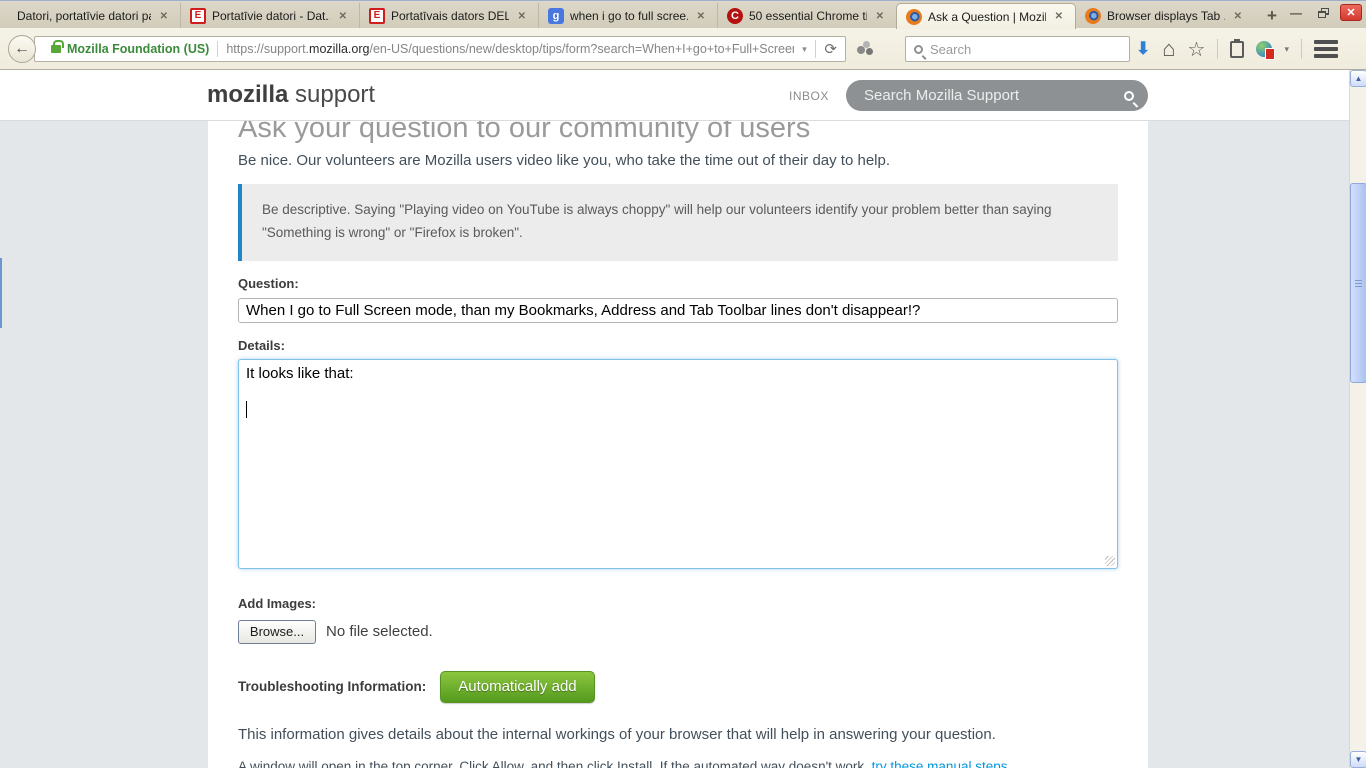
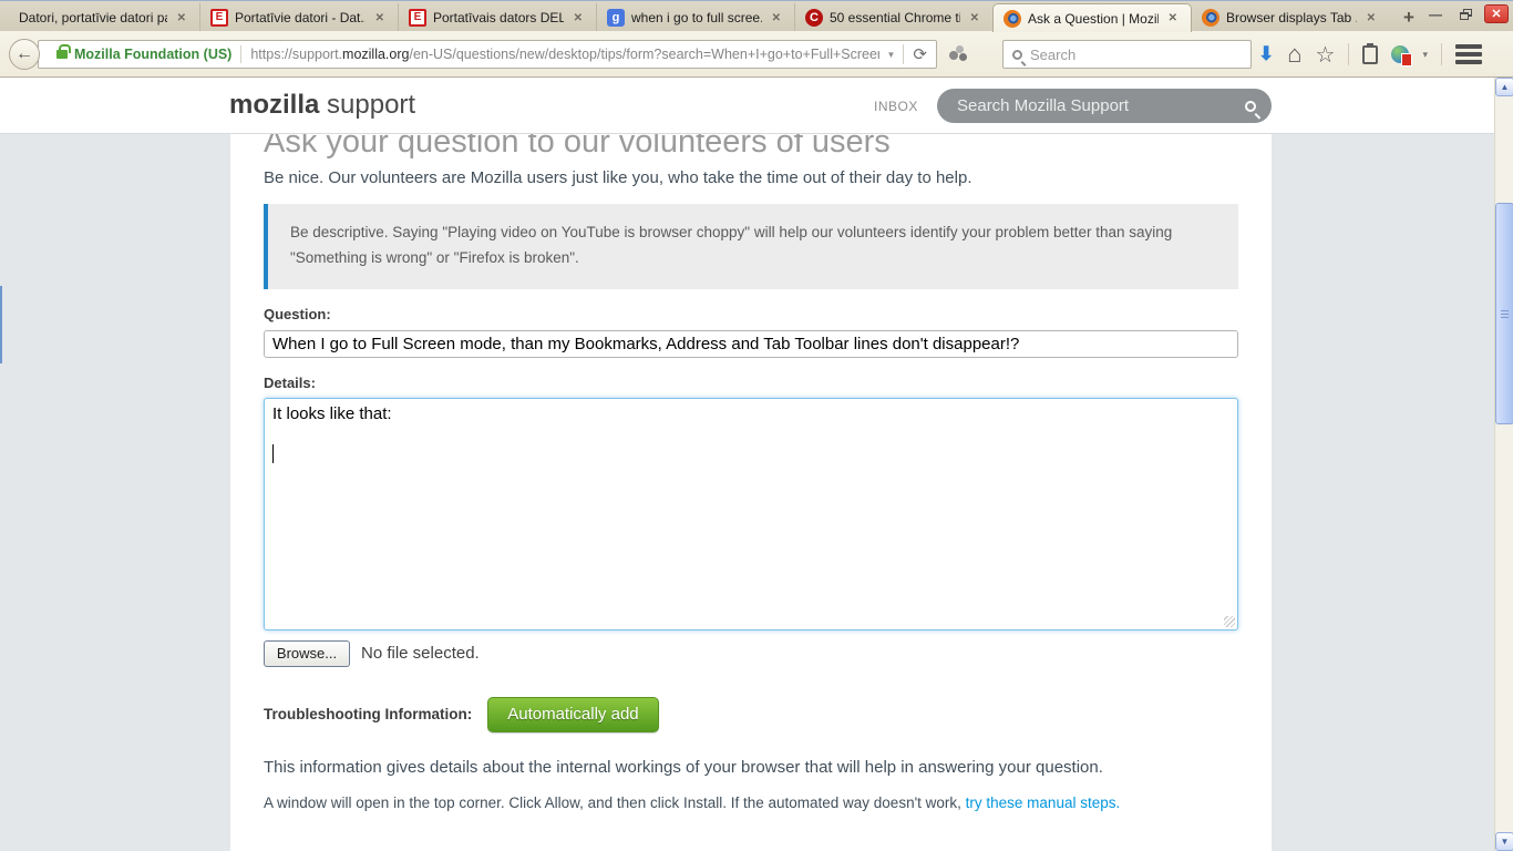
  Datori, portatīvie datori p
  ✕
  E
  Portatīvie datori - Dat.
  ✕
  E
  Portatīvais dators DEL
  ✕
  g
  when i go to full scree
  ✕
  C
  50 essential Chrome t
  ✕
  Ask a Question | Mozi
  ✕
  Browser displays Tab
  ✕
  +
  —
  ✕
  ←
  Mozilla Foundation (US)
  https://support.mozilla.org/en-US/questions/new/desktop/tips/form?search=When+I+go+to+Full+Scree
  ▼
  ⟳
  Search
  ⬇
  ⌂
  ☆
  ▾
  mozilla support
  INBOX
  Search Mozilla Support
- Ask your question to our community of users
+ Ask your question to our volunteers of users
- Be nice. Our volunteers are Mozilla users video like you, who take the time out of their day to help.
+ Be nice. Our volunteers are Mozilla users just like you, who take the time out of their day to help.
- Be descriptive. Saying "Playing video on YouTube is always choppy" will help our volunteers identify your problem better than saying "Something is wrong" or "Firefox is broken".
+ Be descriptive. Saying "Playing video on YouTube is browser choppy" will help our volunteers identify your problem better than saying "Something is wrong" or "Firefox is broken".
  Question:
  When I go to Full Screen mode, than my Bookmarks, Address and Tab Toolbar lines don't disappear!?
  Details:
  It looks like that:
- Add Images:
  Browse...
  No file selected.
  Troubleshooting Information:
  Automatically add
  This information gives details about the internal workings of your browser that will help in answering your question.
  A window will open in the top corner. Click Allow, and then click Install. If the automated way doesn't work, try these manual steps.
  ▲
  ▼
